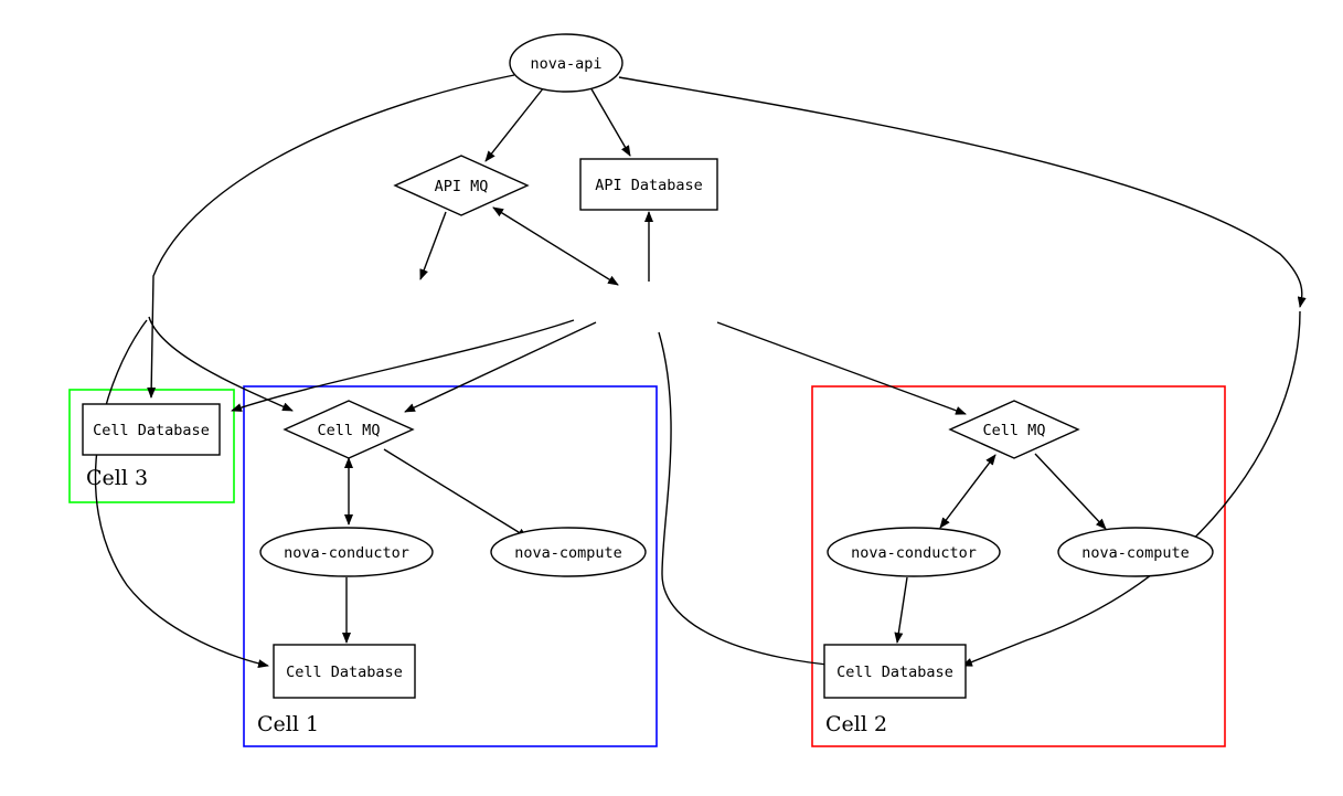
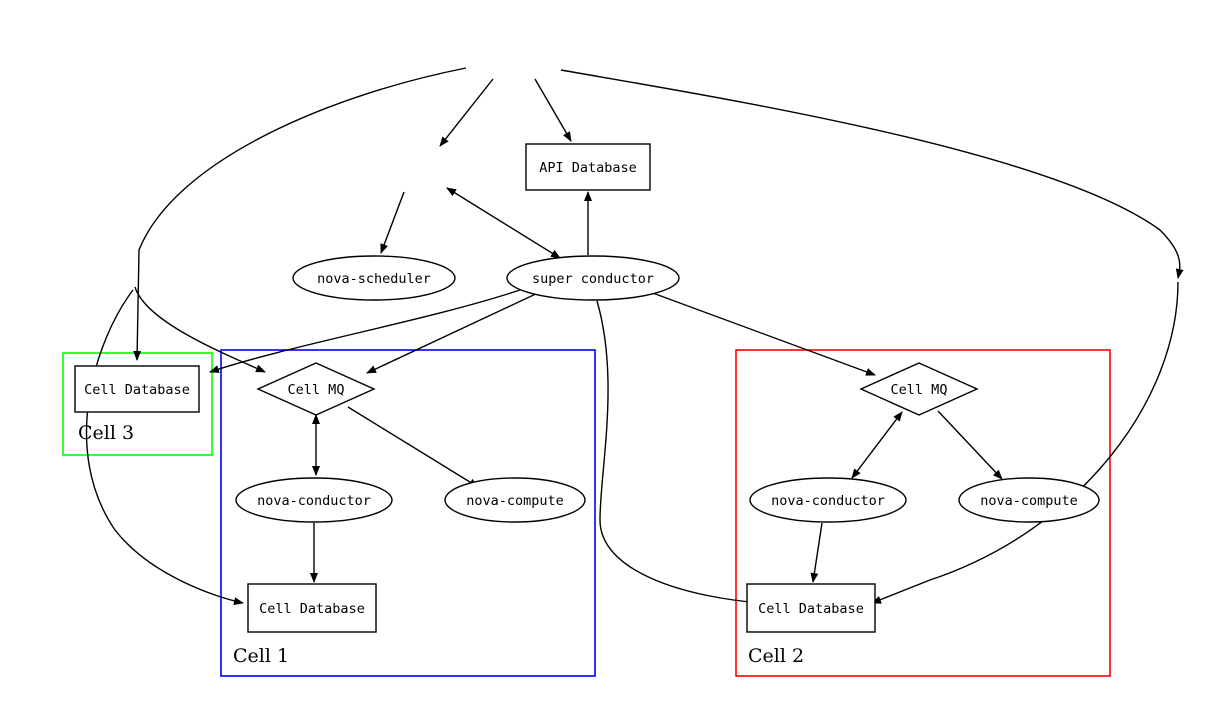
- nova-api
- API MQ
  API Database
+ nova-scheduler
+ super conductor
  Cell Database
  Cell MQ
  nova-conductor
  nova-compute
  Cell Database
  Cell MQ
  nova-conductor
  nova-compute
  Cell Database
  Cell 3
  Cell 1
  Cell 2
